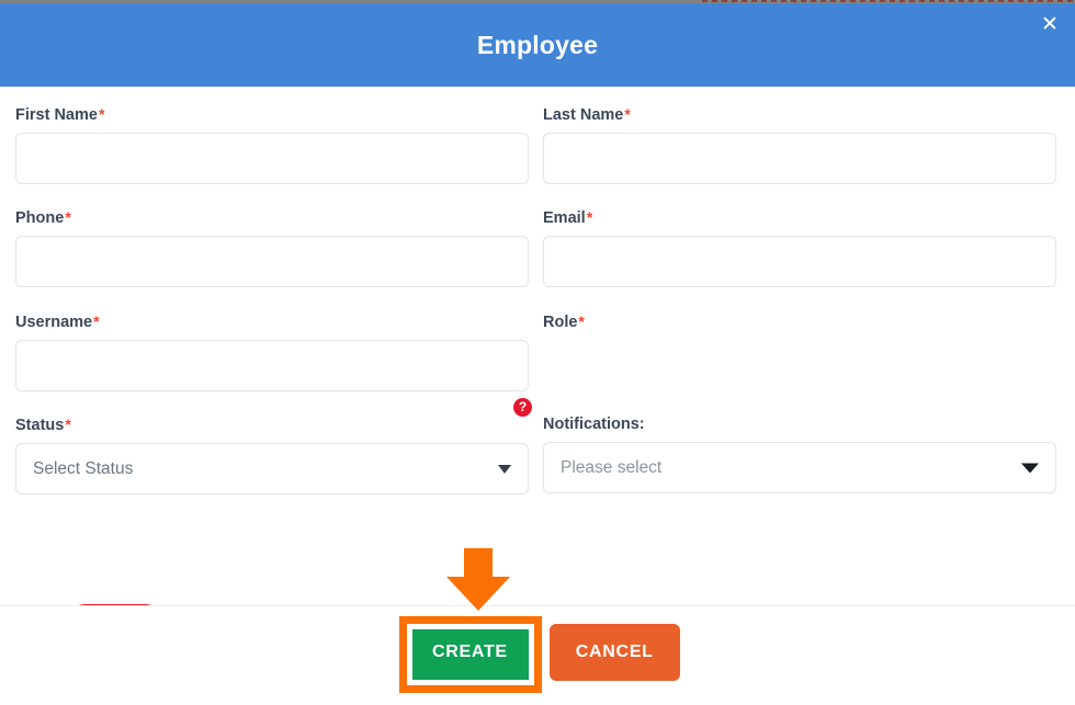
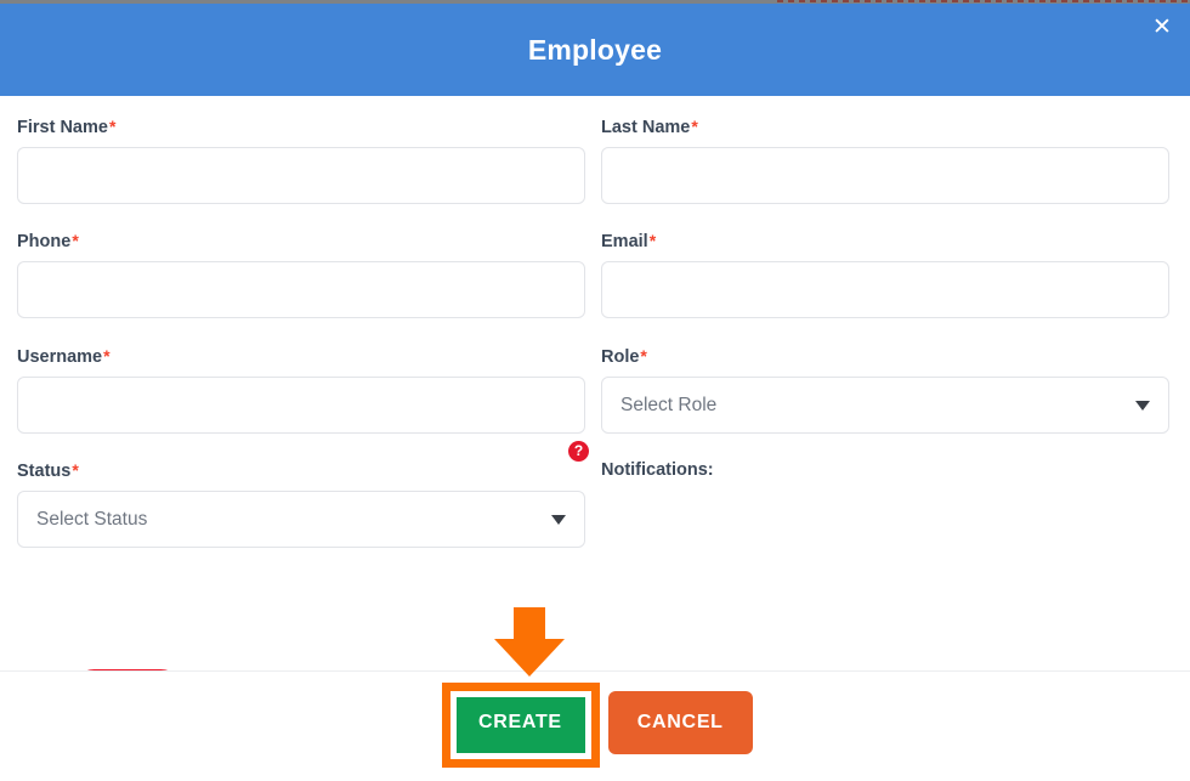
  Employee
  ✕
  First Name*
  Last Name*
  Phone*
  Email*
  Username*
  ?
  Role*
+ Select Role
  Status*
  Select Status
  Notifications:
- Please select
  CREATE
  CANCEL
